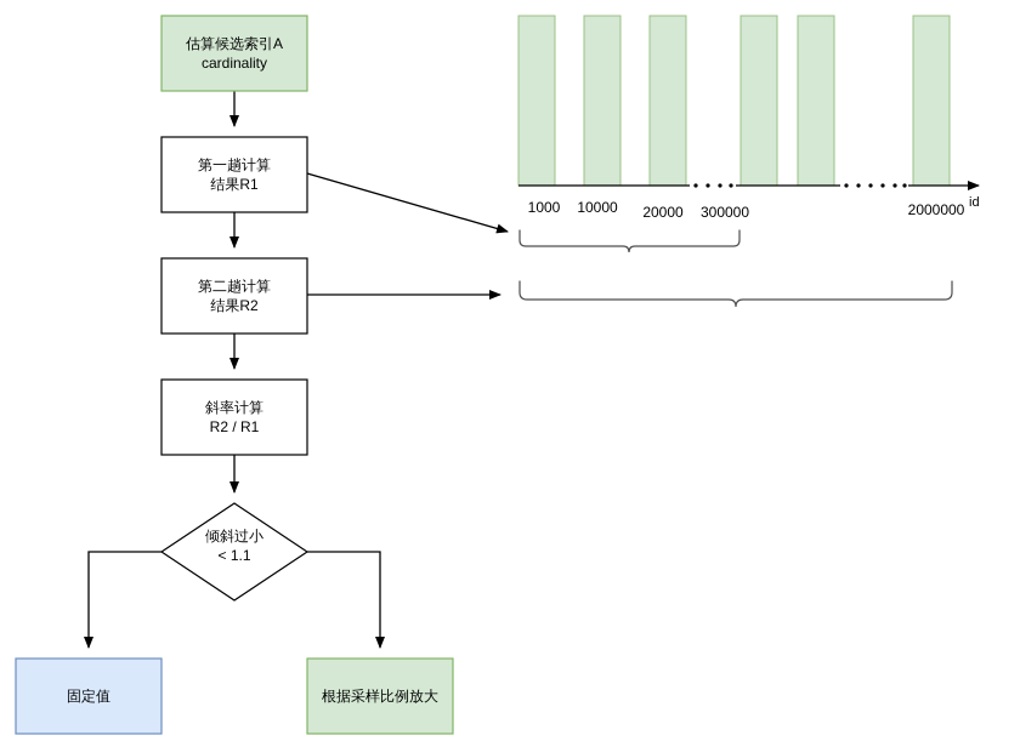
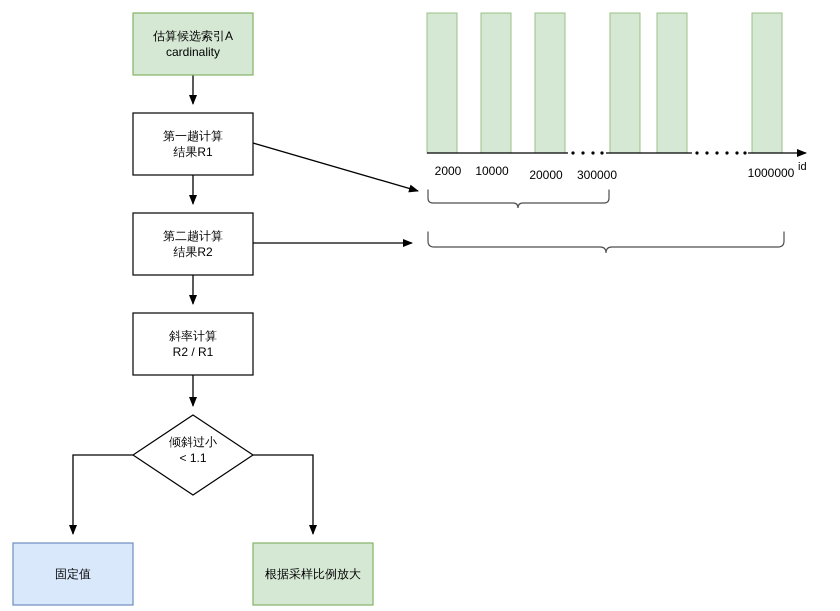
  估算候选索引A
  cardinality
  第一趟计算
  结果R1
  第二趟计算
  结果R2
  斜率计算
  R2 / R1
  倾斜过小
  < 1.1
  固定值
  根据采样比例放大
- 1000
+ 2000
  10000
  20000
  300000
- 2000000
+ 1000000
  id
